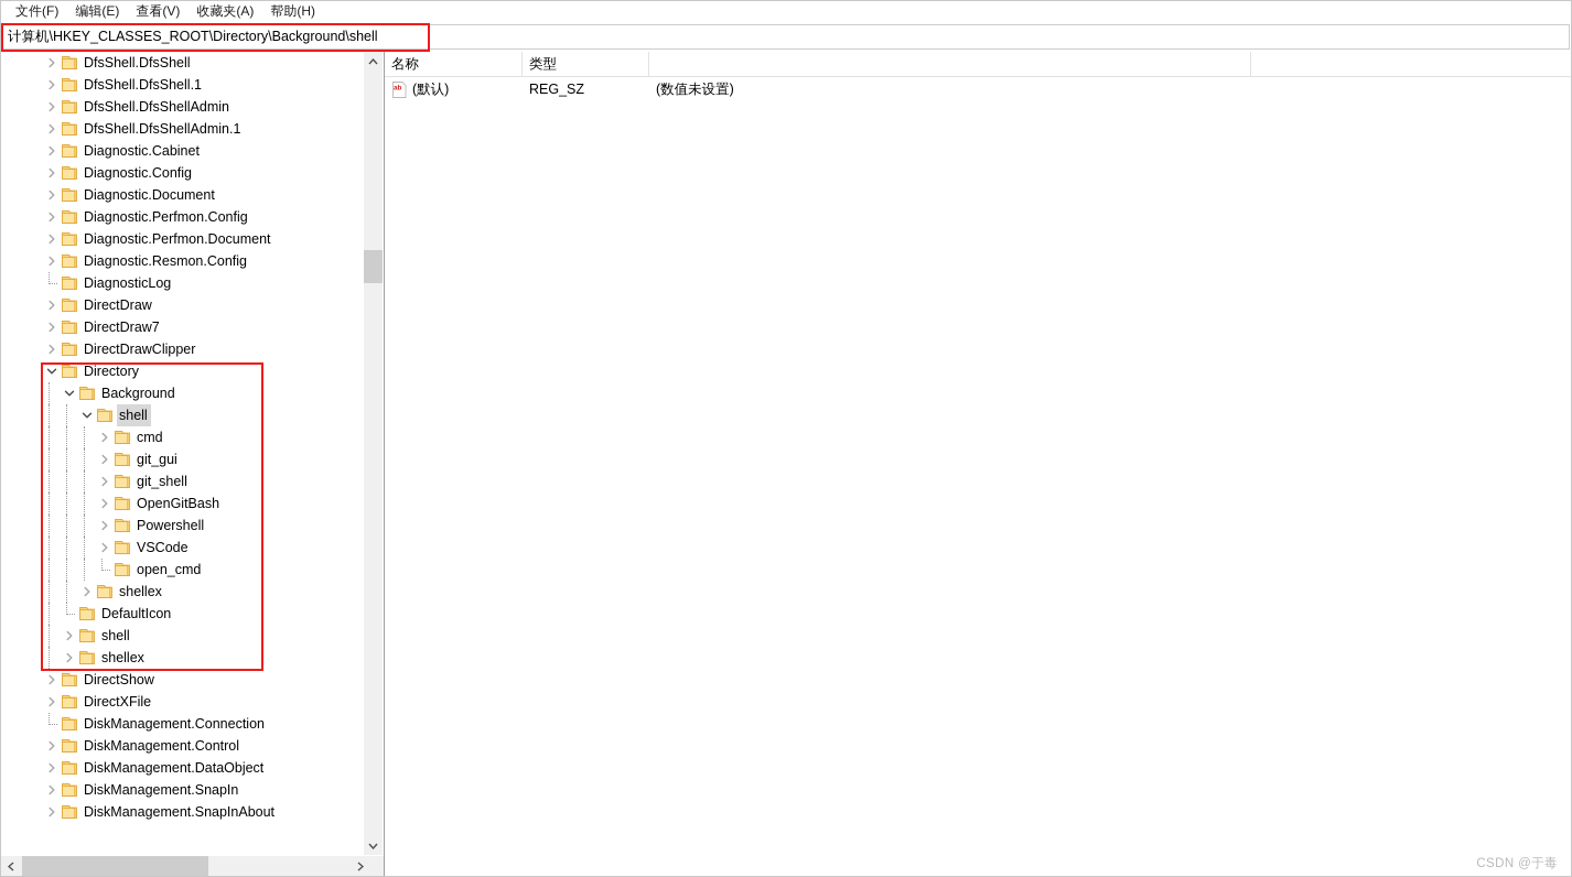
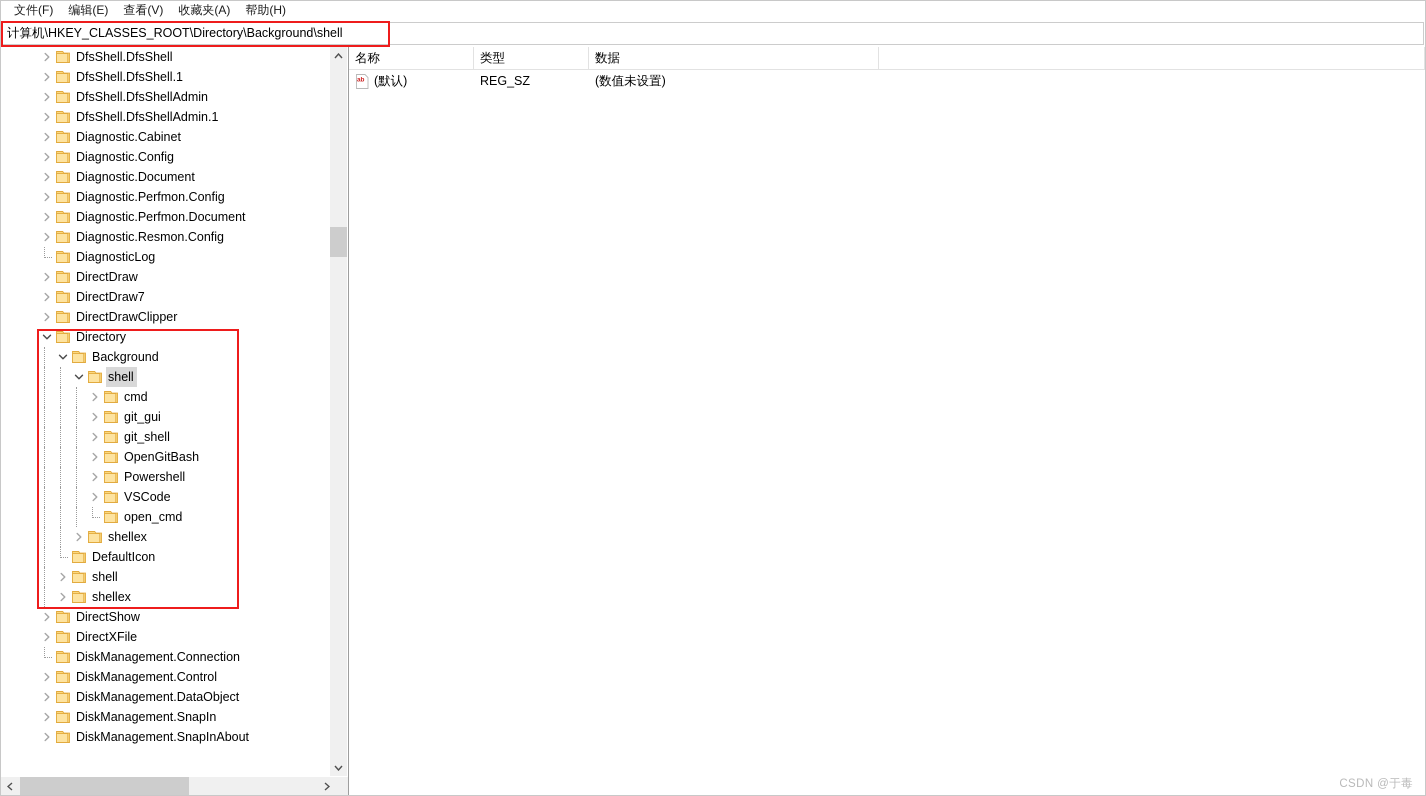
  文件(F)
  编辑(E)
  查看(V)
  收藏夹(A)
  帮助(H)
  计算机\HKEY_CLASSES_ROOT\Directory\Background\shell
  DfsShell.DfsShell
  DfsShell.DfsShell.1
  DfsShell.DfsShellAdmin
  DfsShell.DfsShellAdmin.1
  Diagnostic.Cabinet
  Diagnostic.Config
  Diagnostic.Document
  Diagnostic.Perfmon.Config
  Diagnostic.Perfmon.Document
  Diagnostic.Resmon.Config
  DiagnosticLog
  DirectDraw
  DirectDraw7
  DirectDrawClipper
  Directory
  Background
  shell
  cmd
  git_gui
  git_shell
  OpenGitBash
  Powershell
  VSCode
  open_cmd
  shellex
  DefaultIcon
  shell
  shellex
  DirectShow
  DirectXFile
  DiskManagement.Connection
  DiskManagement.Control
  DiskManagement.DataObject
  DiskManagement.SnapIn
  DiskManagement.SnapInAbout
  名称
  类型
+ 数据
  (默认)
  REG_SZ
  (数值未设置)
  CSDN @于毒
